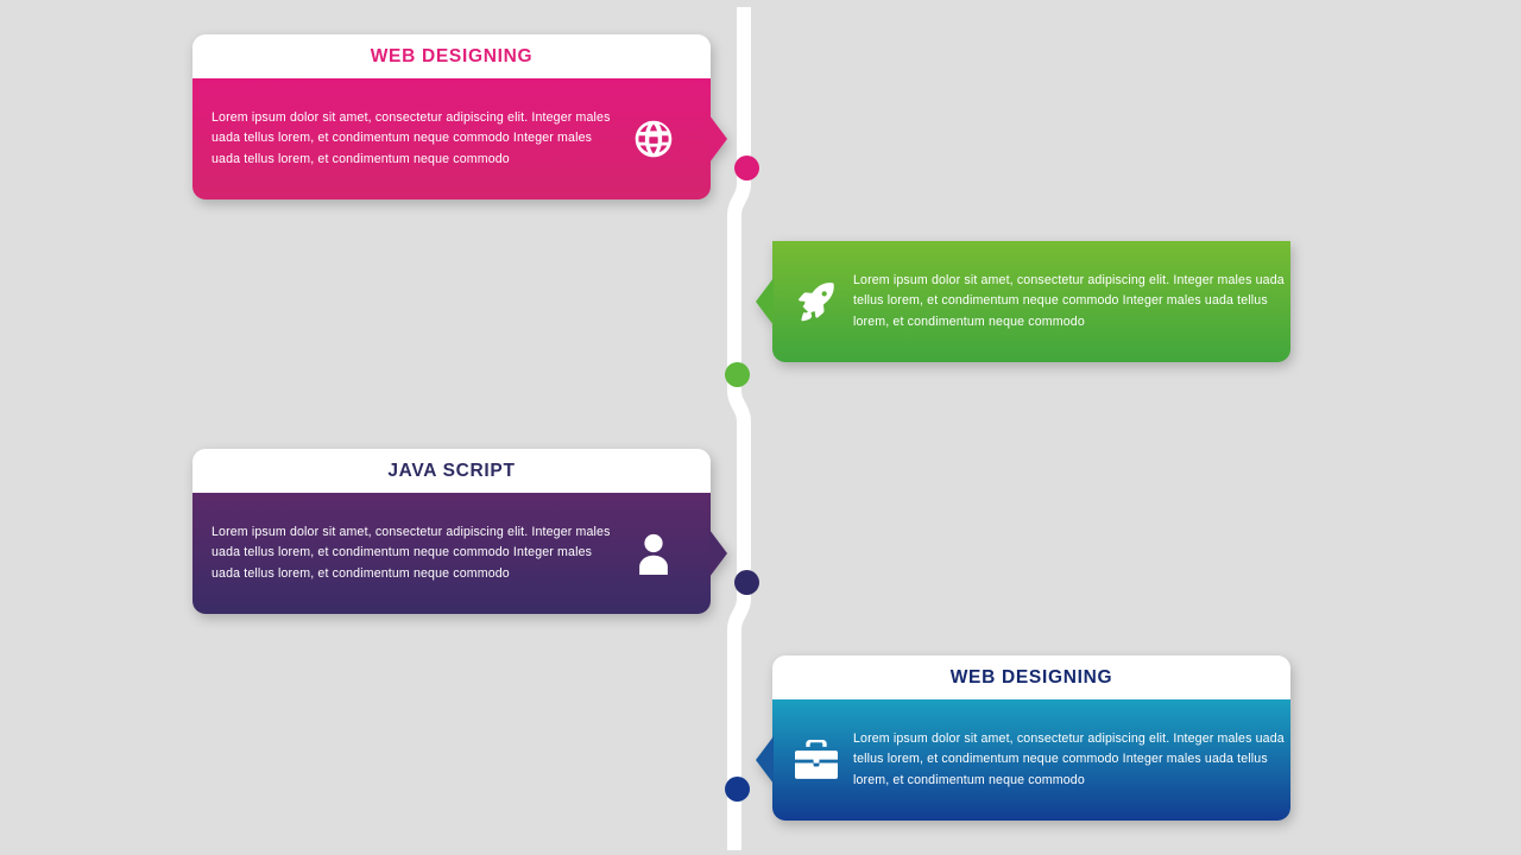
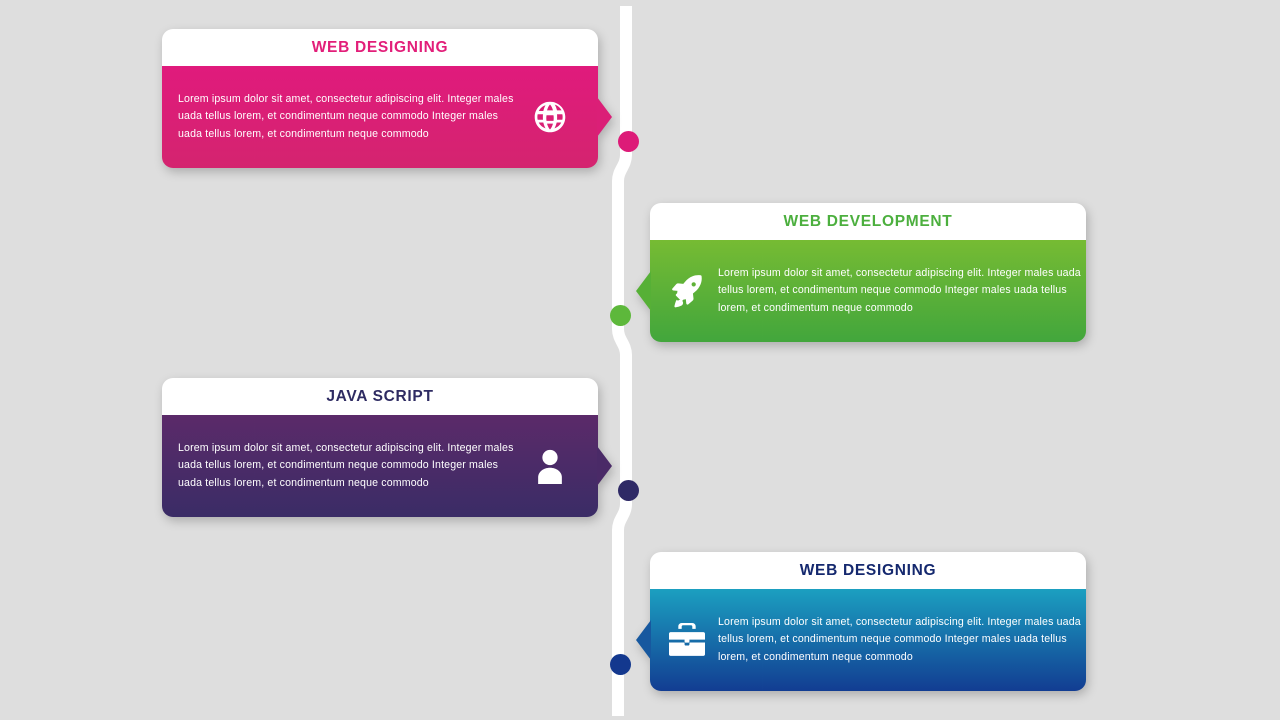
  WEB DESIGNING
  Lorem ipsum dolor sit amet, consectetur adipiscing elit. Integer males uada tellus lorem, et condimentum neque commodo Integer males uada tellus lorem, et condimentum neque commodo
+ WEB DEVELOPMENT
  Lorem ipsum dolor sit amet, consectetur adipiscing elit. Integer males uada tellus lorem, et condimentum neque commodo Integer males uada tellus lorem, et condimentum neque commodo
  JAVA SCRIPT
  Lorem ipsum dolor sit amet, consectetur adipiscing elit. Integer males uada tellus lorem, et condimentum neque commodo Integer males uada tellus lorem, et condimentum neque commodo
  WEB DESIGNING
  Lorem ipsum dolor sit amet, consectetur adipiscing elit. Integer males uada tellus lorem, et condimentum neque commodo Integer males uada tellus lorem, et condimentum neque commodo
